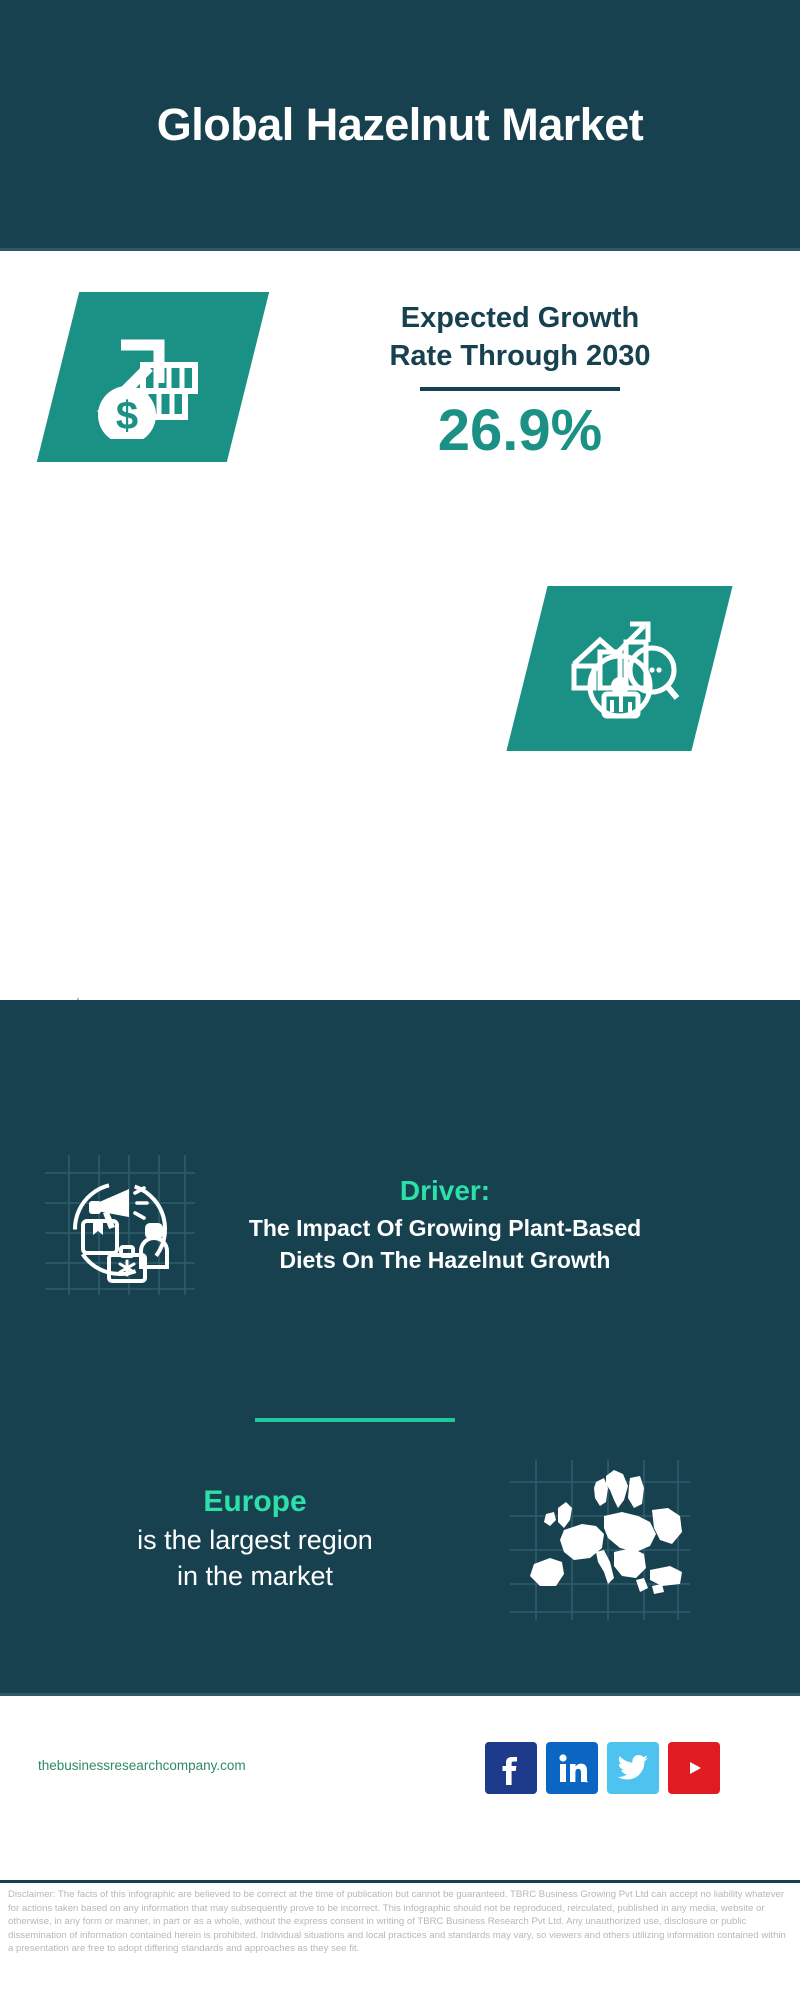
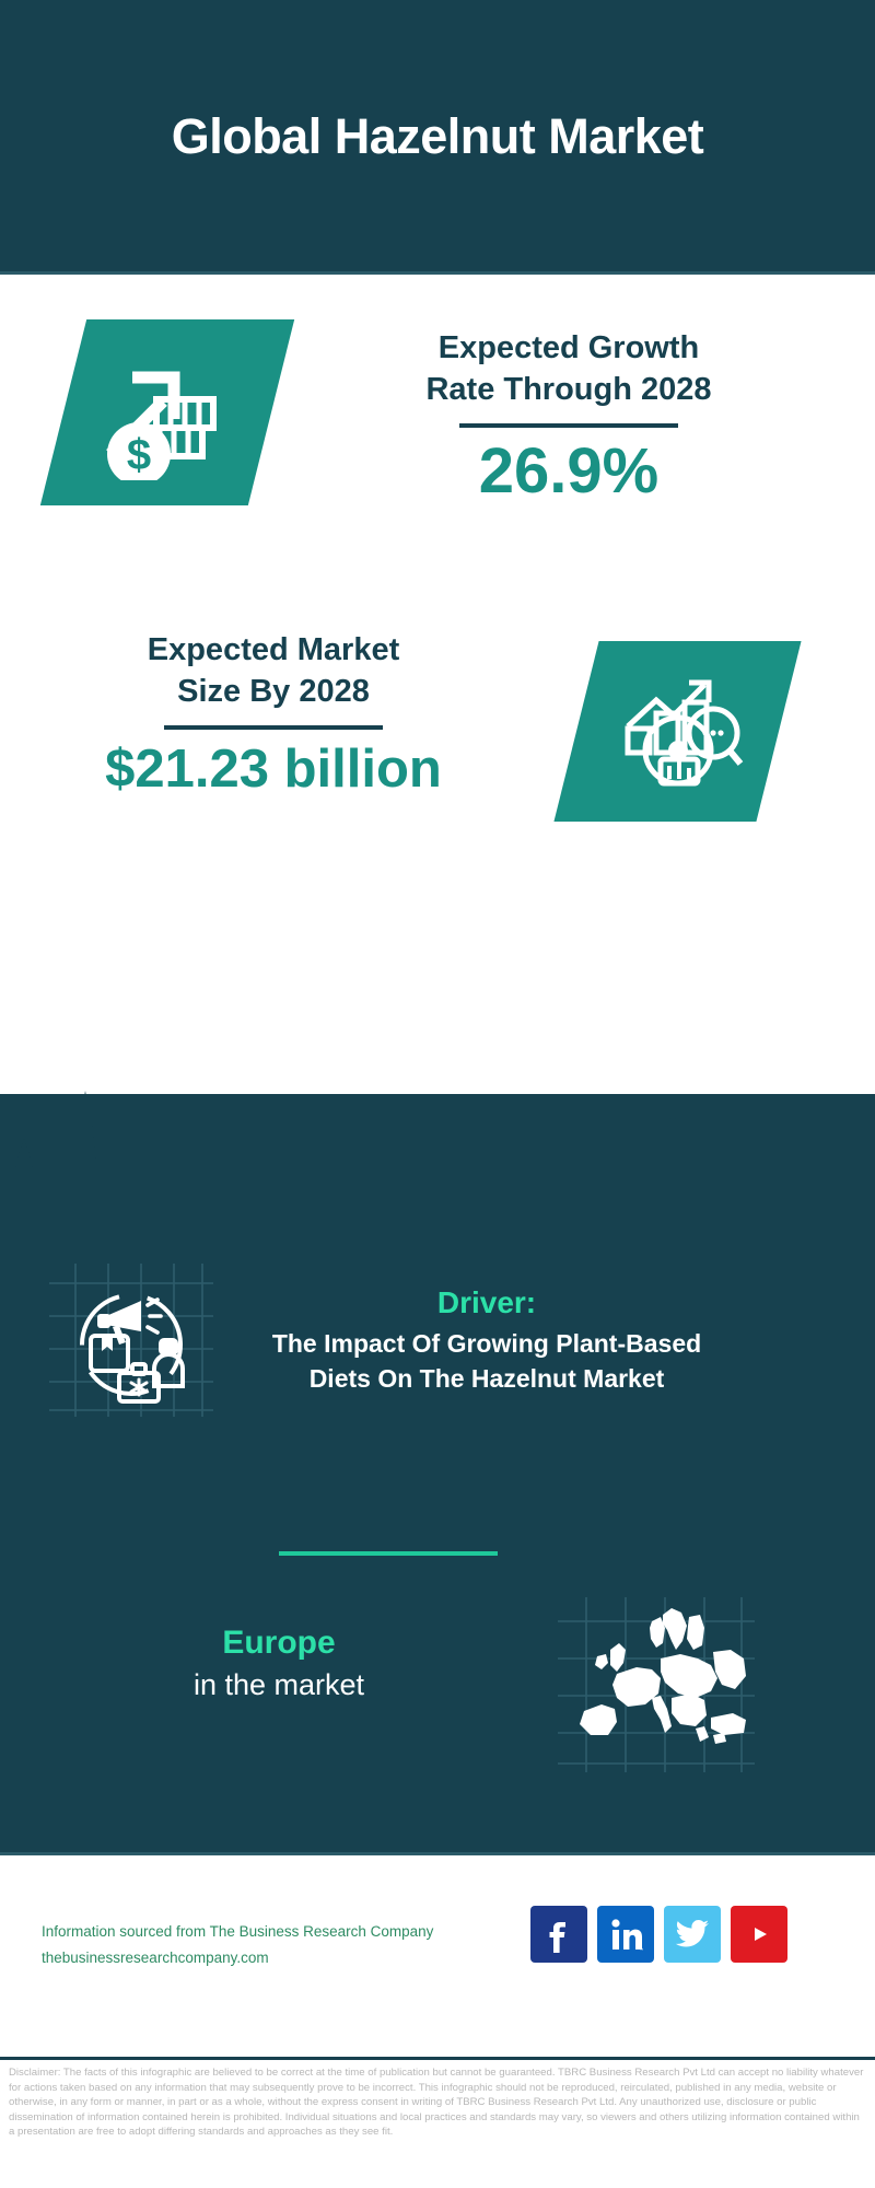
  Global Hazelnut Market
  $
  Expected Growth
- Rate Through 2030
+ Rate Through 2028
  26.9%
+ Expected Market
+ Size By 2028
+ $21.23 billion
  Driver:
- The Impact Of Growing Plant-Based Diets On The Hazelnut Growth
+ The Impact Of Growing Plant-Based Diets On The Hazelnut Market
  Europe
- is the largest region
  in the market
+ Information sourced from The Business Research Company
  thebusinessresearchcompany.com
- Disclaimer: The facts of this infographic are believed to be correct at the time of publication but cannot be guaranteed. TBRC Business Growing Pvt Ltd can accept no liability whatever for actions taken based on any information that may subsequently prove to be incorrect. This infographic should not be reproduced, reirculated, published in any media, website or otherwise, in any form or manner, in part or as a whole, without the express consent in writing of TBRC Business Research Pvt Ltd. Any unauthorized use, disclosure or public dissemination of information contained herein is prohibited. Individual situations and local practices and standards may vary, so viewers and others utilizing information contained within a presentation are free to adopt differing standards and approaches as they see fit.
+ Disclaimer: The facts of this infographic are believed to be correct at the time of publication but cannot be guaranteed. TBRC Business Research Pvt Ltd can accept no liability whatever for actions taken based on any information that may subsequently prove to be incorrect. This infographic should not be reproduced, reirculated, published in any media, website or otherwise, in any form or manner, in part or as a whole, without the express consent in writing of TBRC Business Research Pvt Ltd. Any unauthorized use, disclosure or public dissemination of information contained herein is prohibited. Individual situations and local practices and standards may vary, so viewers and others utilizing information contained within a presentation are free to adopt differing standards and approaches as they see fit.
